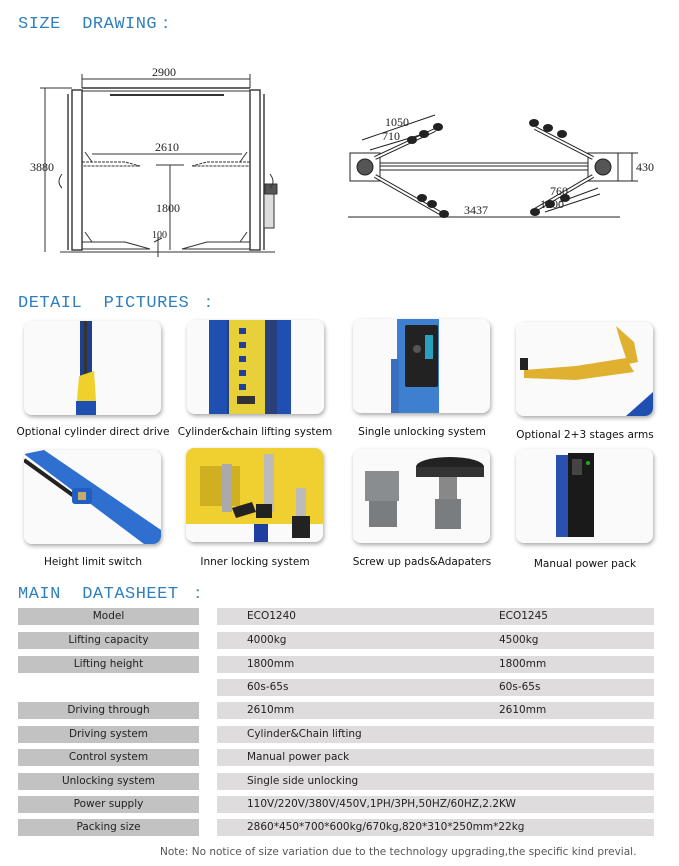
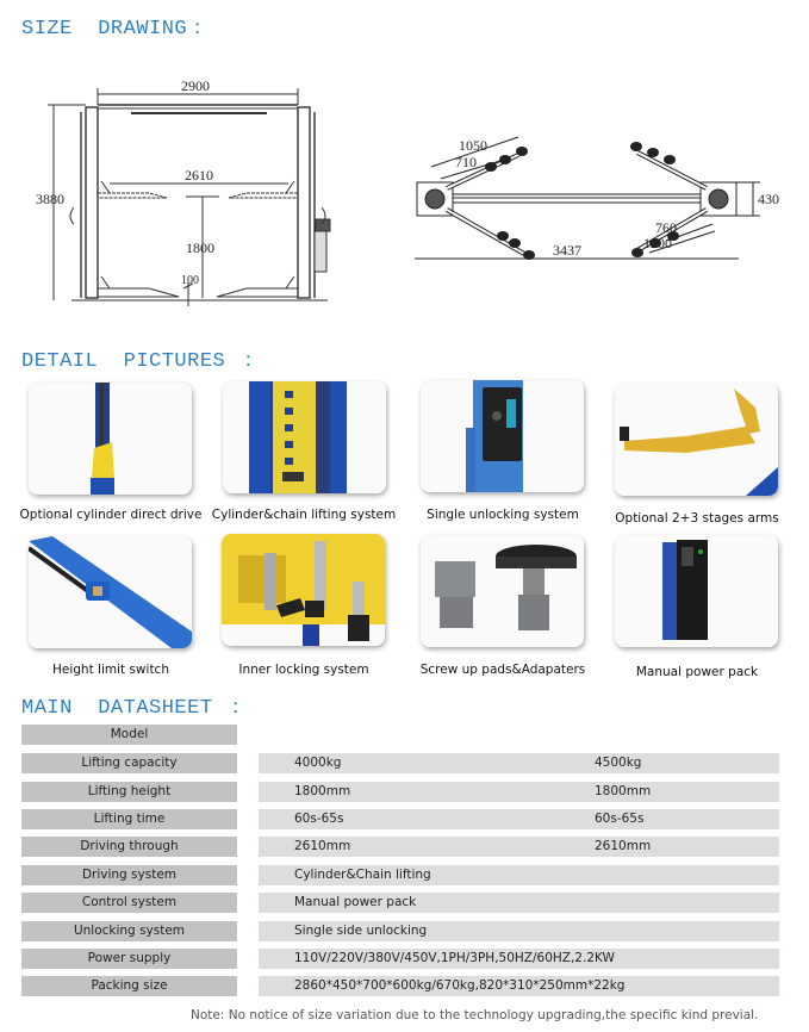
  SIZE DRAWING：
  2900
  3880
  2610
  1800
  100
  1050
  710
  430
  760
  1200
  3437
  DETAIL PICTURES ：
  Optional cylinder direct drive
  Cylinder&chain lifting system
  Single unlocking system
  Optional 2+3 stages arms
  Height limit switch
  Inner locking system
  Screw up pads&Adapaters
  Manual power pack
  MAIN DATASHEET ：
  Model
- ECO1240
- ECO1245
  Lifting capacity
  4000kg
  4500kg
  Lifting height
  1800mm
  1800mm
+ Lifting time
  60s-65s
  60s-65s
  Driving through
  2610mm
  2610mm
  Driving system
  Cylinder&Chain lifting
  Control system
  Manual power pack
  Unlocking system
  Single side unlocking
  Power supply
  110V/220V/380V/450V,1PH/3PH,50HZ/60HZ,2.2KW
  Packing size
  2860*450*700*600kg/670kg,820*310*250mm*22kg
  Note: No notice of size variation due to the technology upgrading,the specific kind previal.
